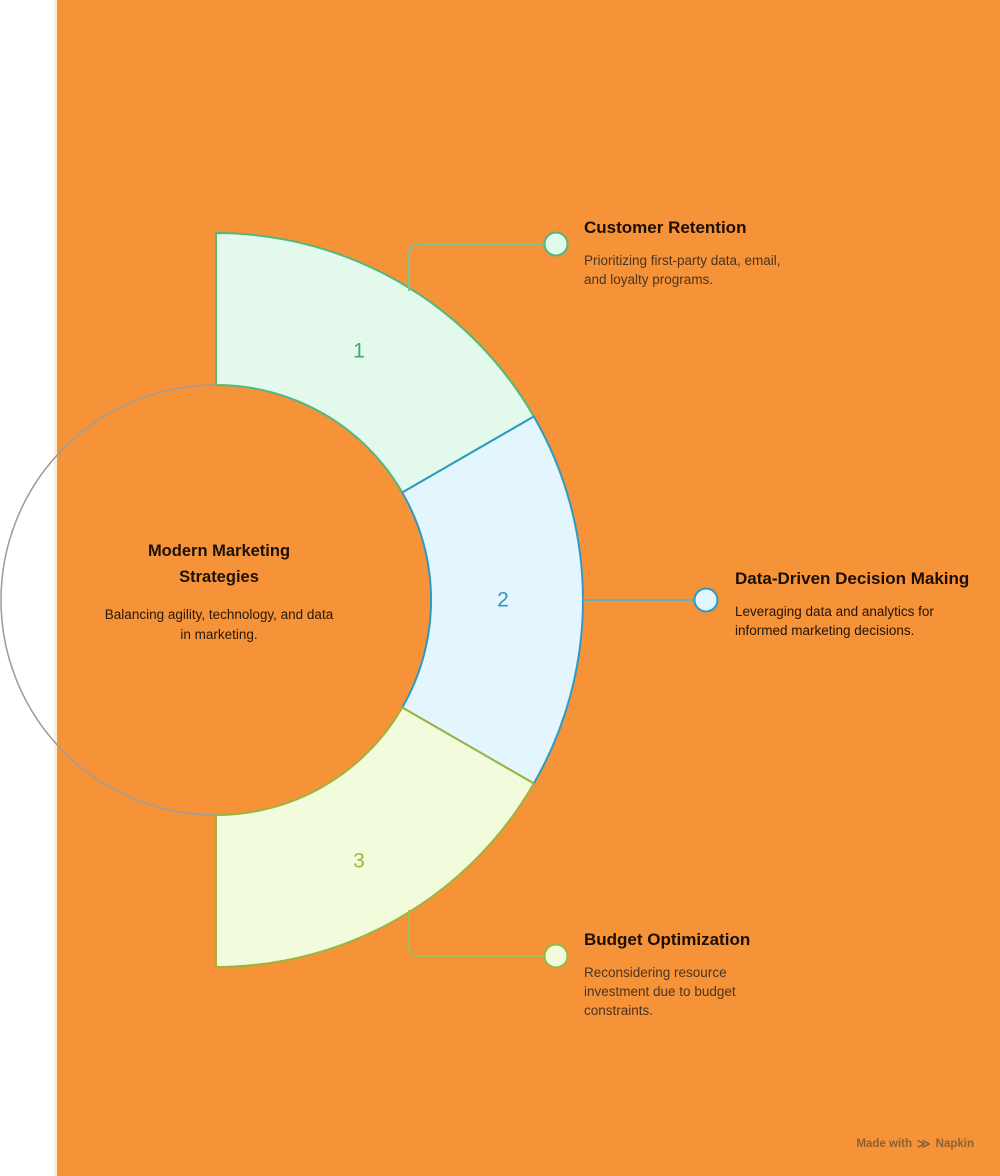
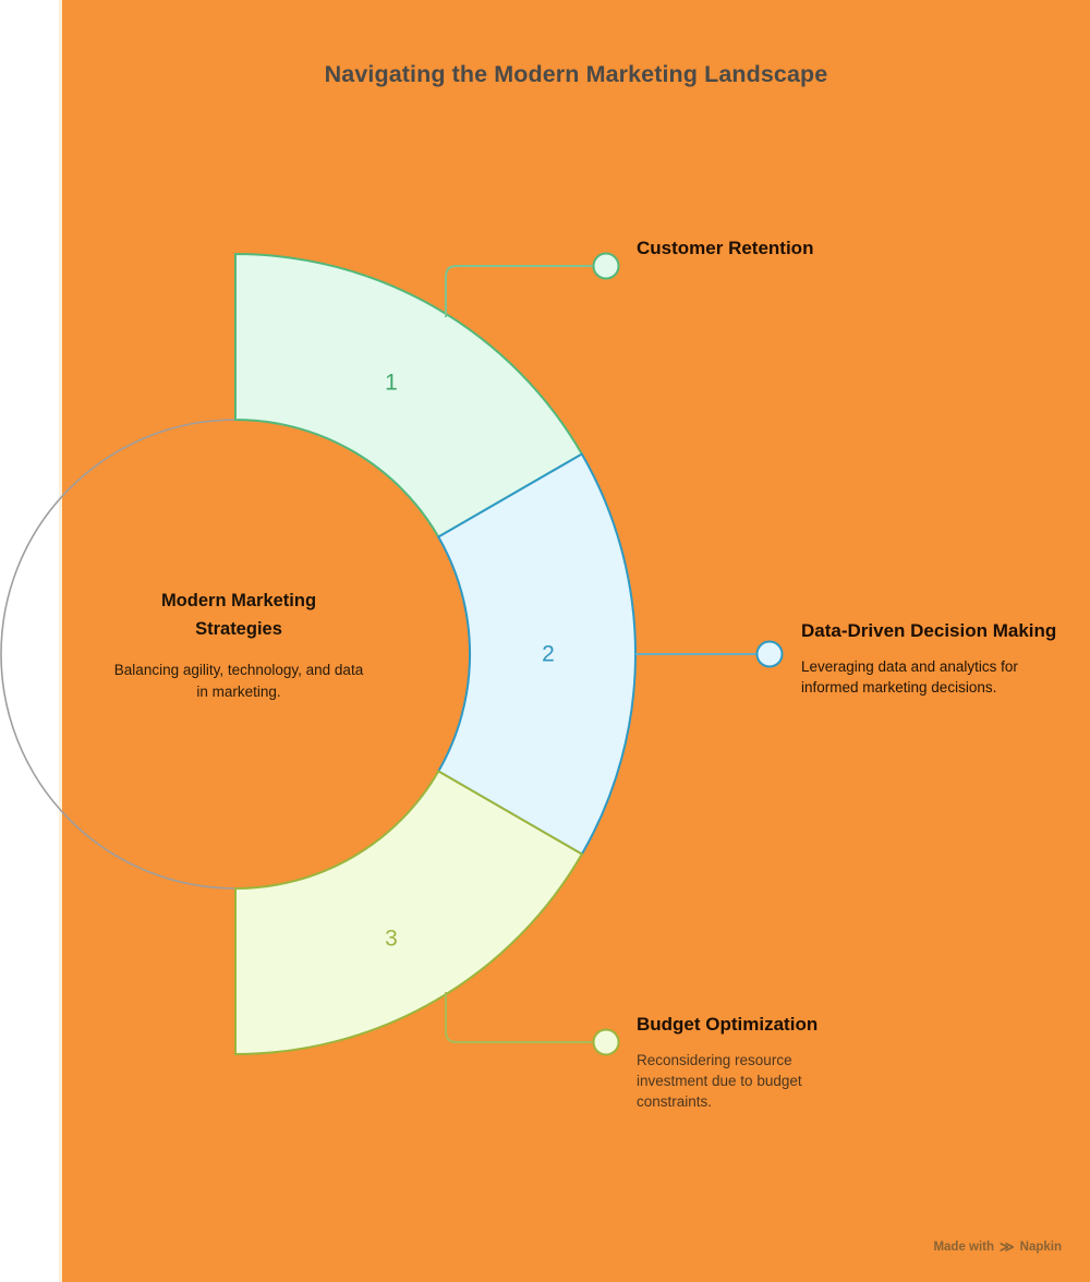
+ Navigating the Modern Marketing Landscape
  1
  2
  3
  Modern Marketing
  Strategies
  Balancing agility, technology, and data in marketing.
  Customer Retention
- Prioritizing first-party data, email, and loyalty programs.
  Data-Driven Decision Making
  Leveraging data and analytics for informed marketing decisions.
  Budget Optimization
  Reconsidering resource investment due to budget constraints.
  Made with
  ≫
  Napkin
